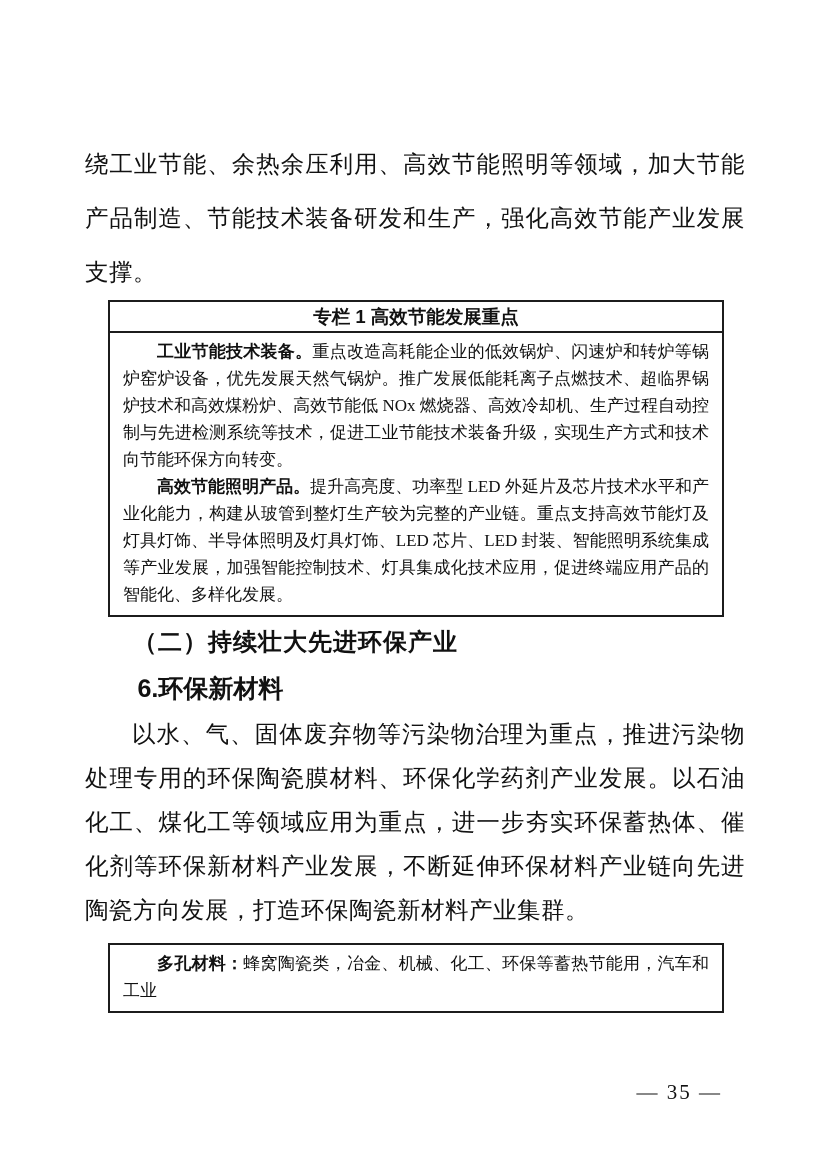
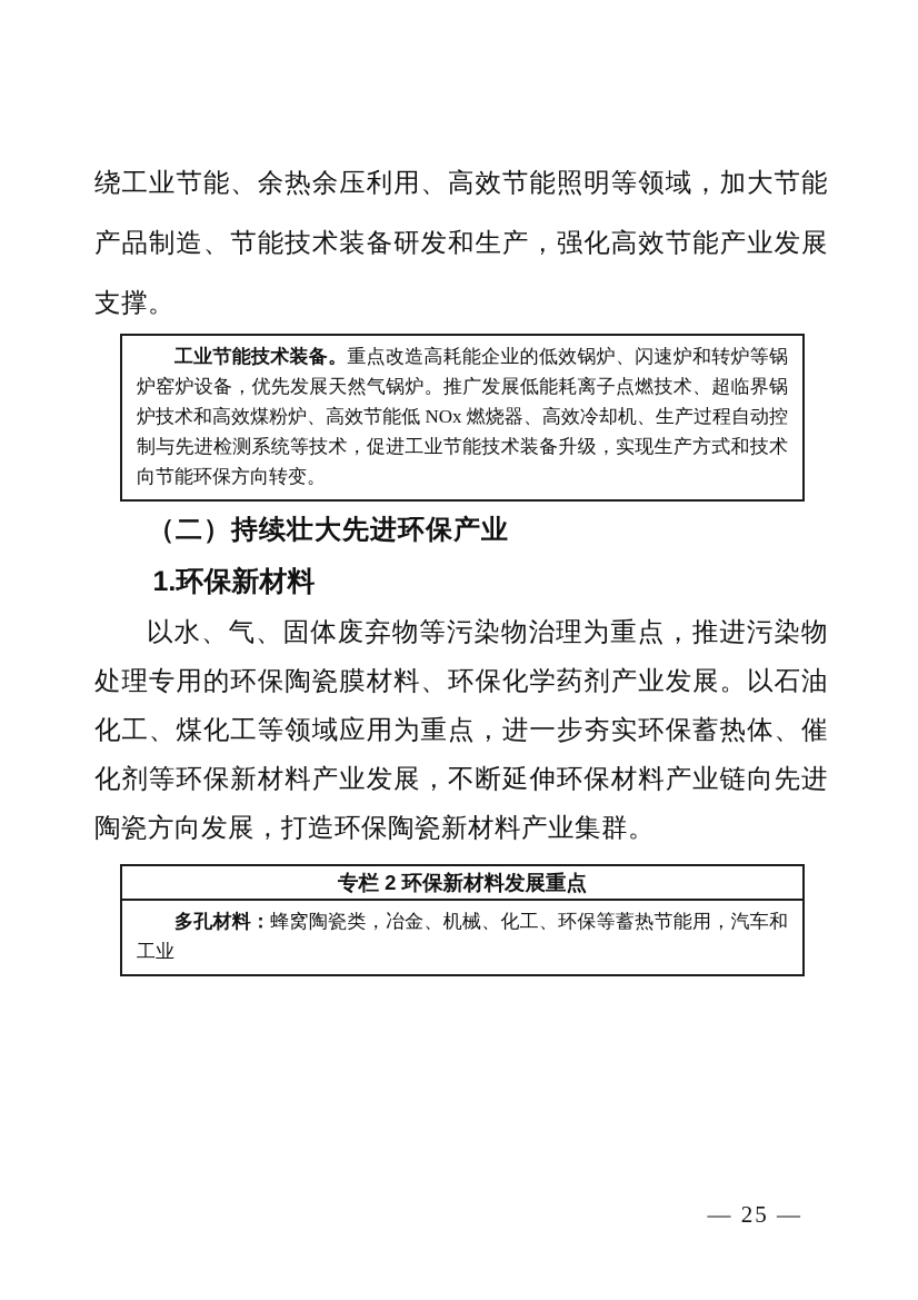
  绕工业节能、余热余压利用、高效节能照明等领域，加大节能产品制造、节能技术装备研发和生产，强化高效节能产业发展支撑。
- 专栏 1 高效节能发展重点
  工业节能技术装备。重点改造高耗能企业的低效锅炉、闪速炉和转炉等锅炉窑炉设备，优先发展天然气锅炉。推广发展低能耗离子点燃技术、超临界锅炉技术和高效煤粉炉、高效节能低 NOx 燃烧器、高效冷却机、生产过程自动控制与先进检测系统等技术，促进工业节能技术装备升级，实现生产方式和技术向节能环保方向转变。
- 高效节能照明产品。提升高亮度、功率型 LED 外延片及芯片技术水平和产业化能力，构建从玻管到整灯生产较为完整的产业链。重点支持高效节能灯及灯具灯饰、半导体照明及灯具灯饰、LED 芯片、LED 封装、智能照明系统集成等产业发展，加强智能控制技术、灯具集成化技术应用，促进终端应用产品的智能化、多样化发展。
  （二）持续壮大先进环保产业
- 6.环保新材料
+ 1.环保新材料
  以水、气、固体废弃物等污染物治理为重点，推进污染物处理专用的环保陶瓷膜材料、环保化学药剂产业发展。以石油化工、煤化工等领域应用为重点，进一步夯实环保蓄热体、催化剂等环保新材料产业发展，不断延伸环保材料产业链向先进陶瓷方向发展，打造环保陶瓷新材料产业集群。
+ 专栏 2 环保新材料发展重点
  多孔材料：蜂窝陶瓷类，冶金、机械、化工、环保等蓄热节能用，汽车和工业
- — 35 —
+ — 25 —
